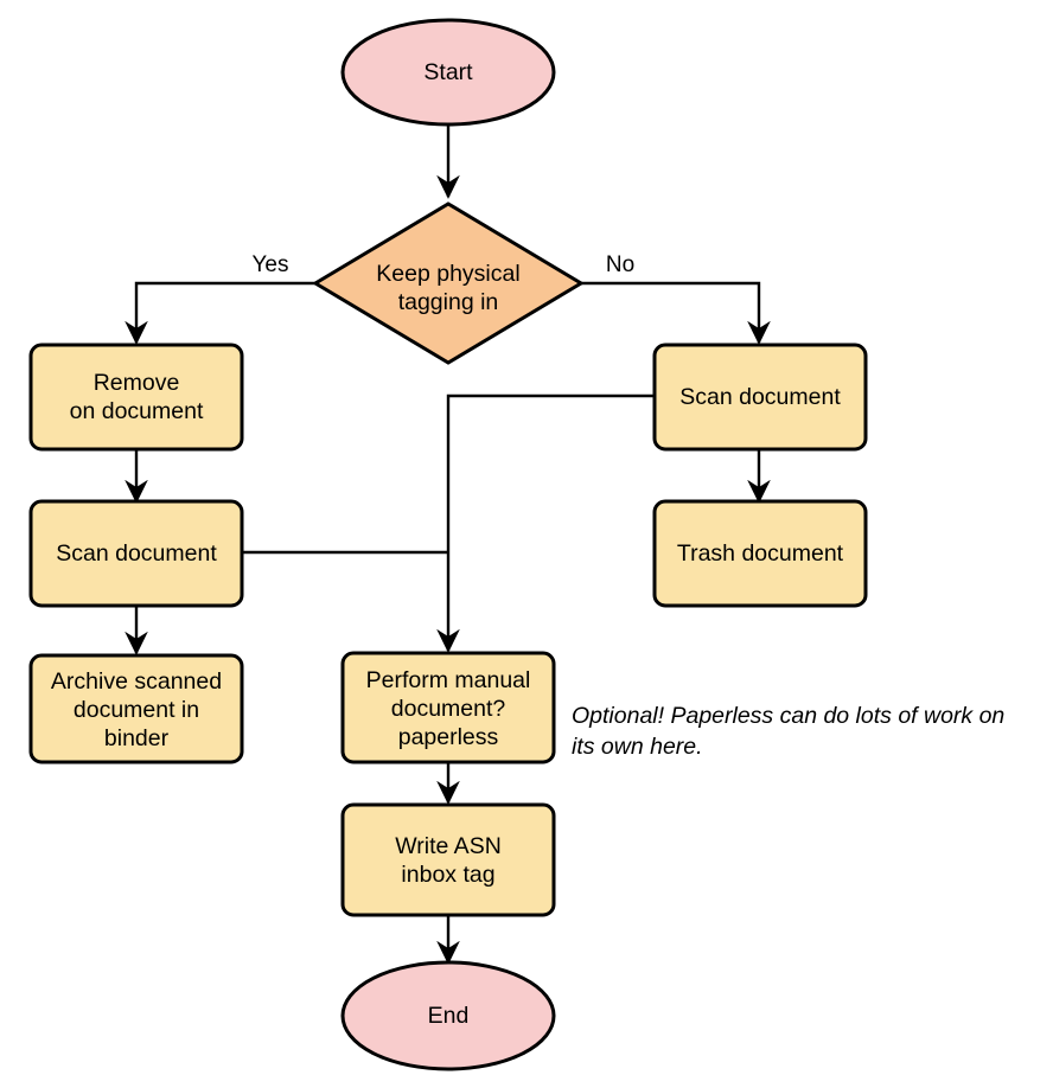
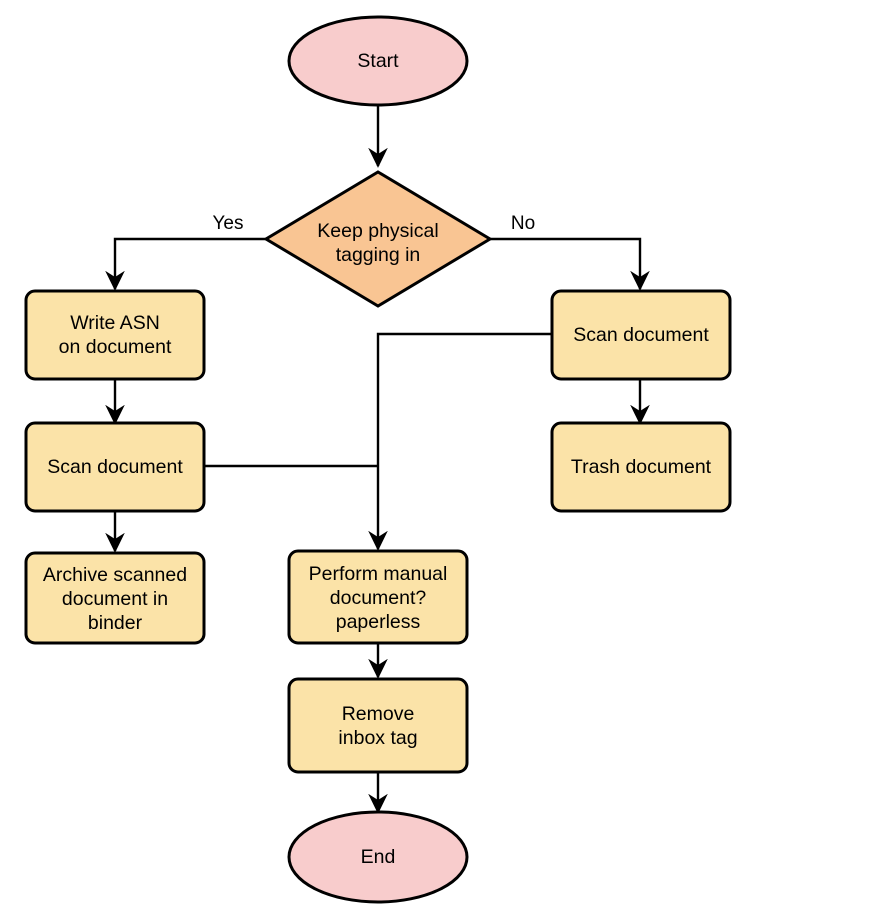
  Start
  Keep physical
  tagging in
  Yes
  No
- Remove
+ Write ASN
  on document
  Scan document
  Archive scanned
  document in
  binder
  Scan document
  Trash document
  Perform manual
  document?
  paperless
- Write ASN
+ Remove
  inbox tag
  End
- Optional! Paperless can do lots of work on
- its own here.
